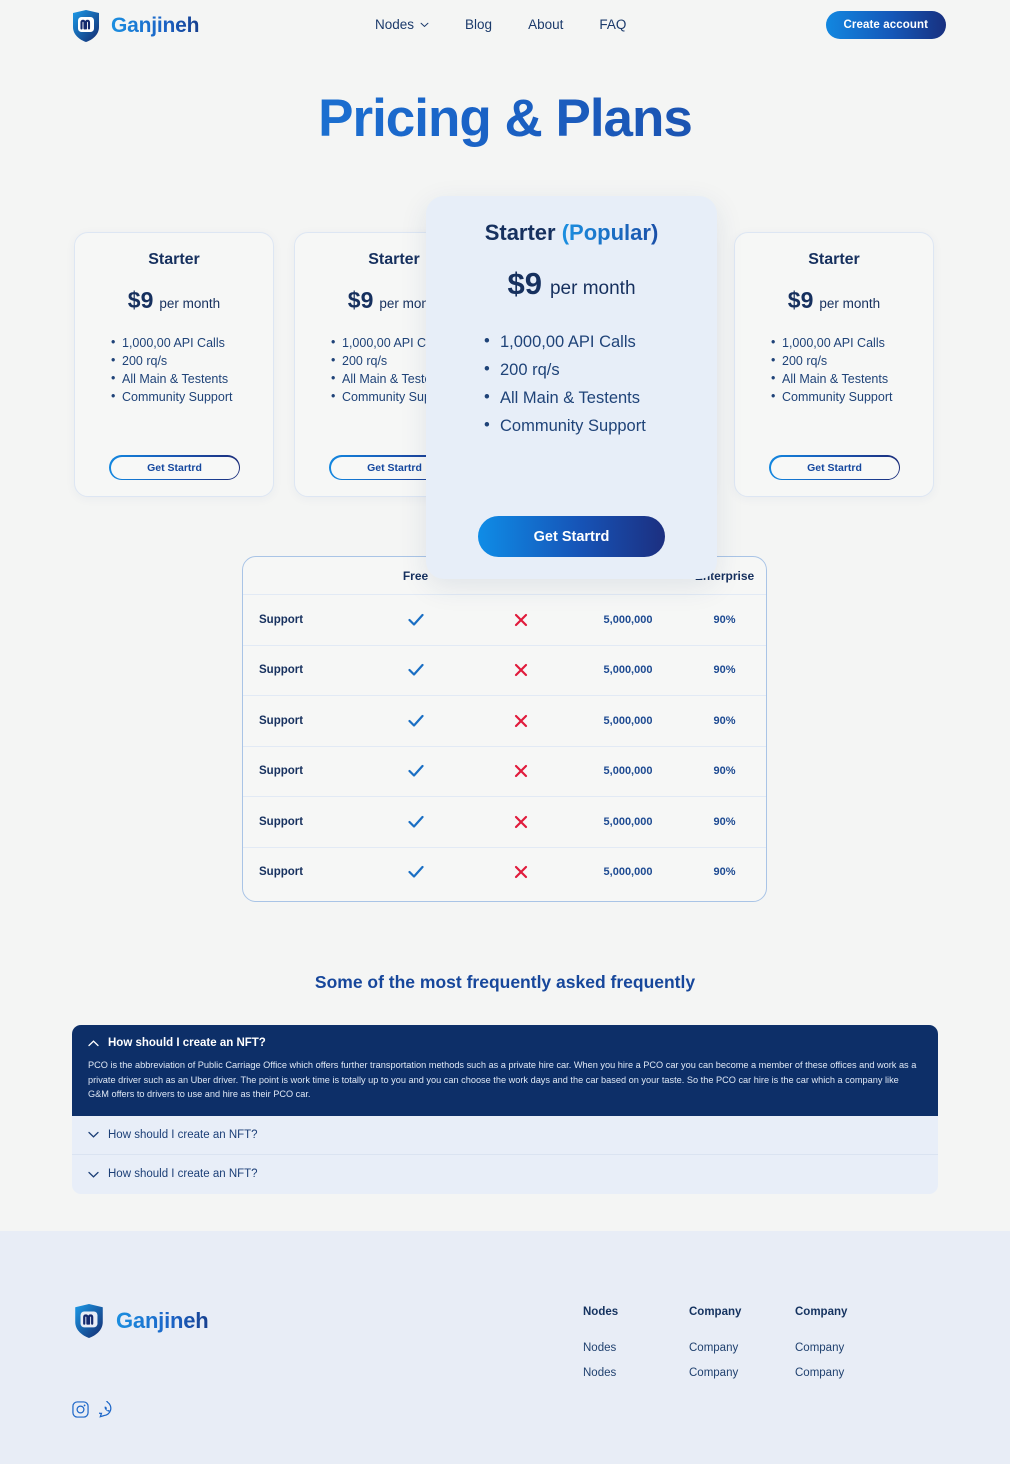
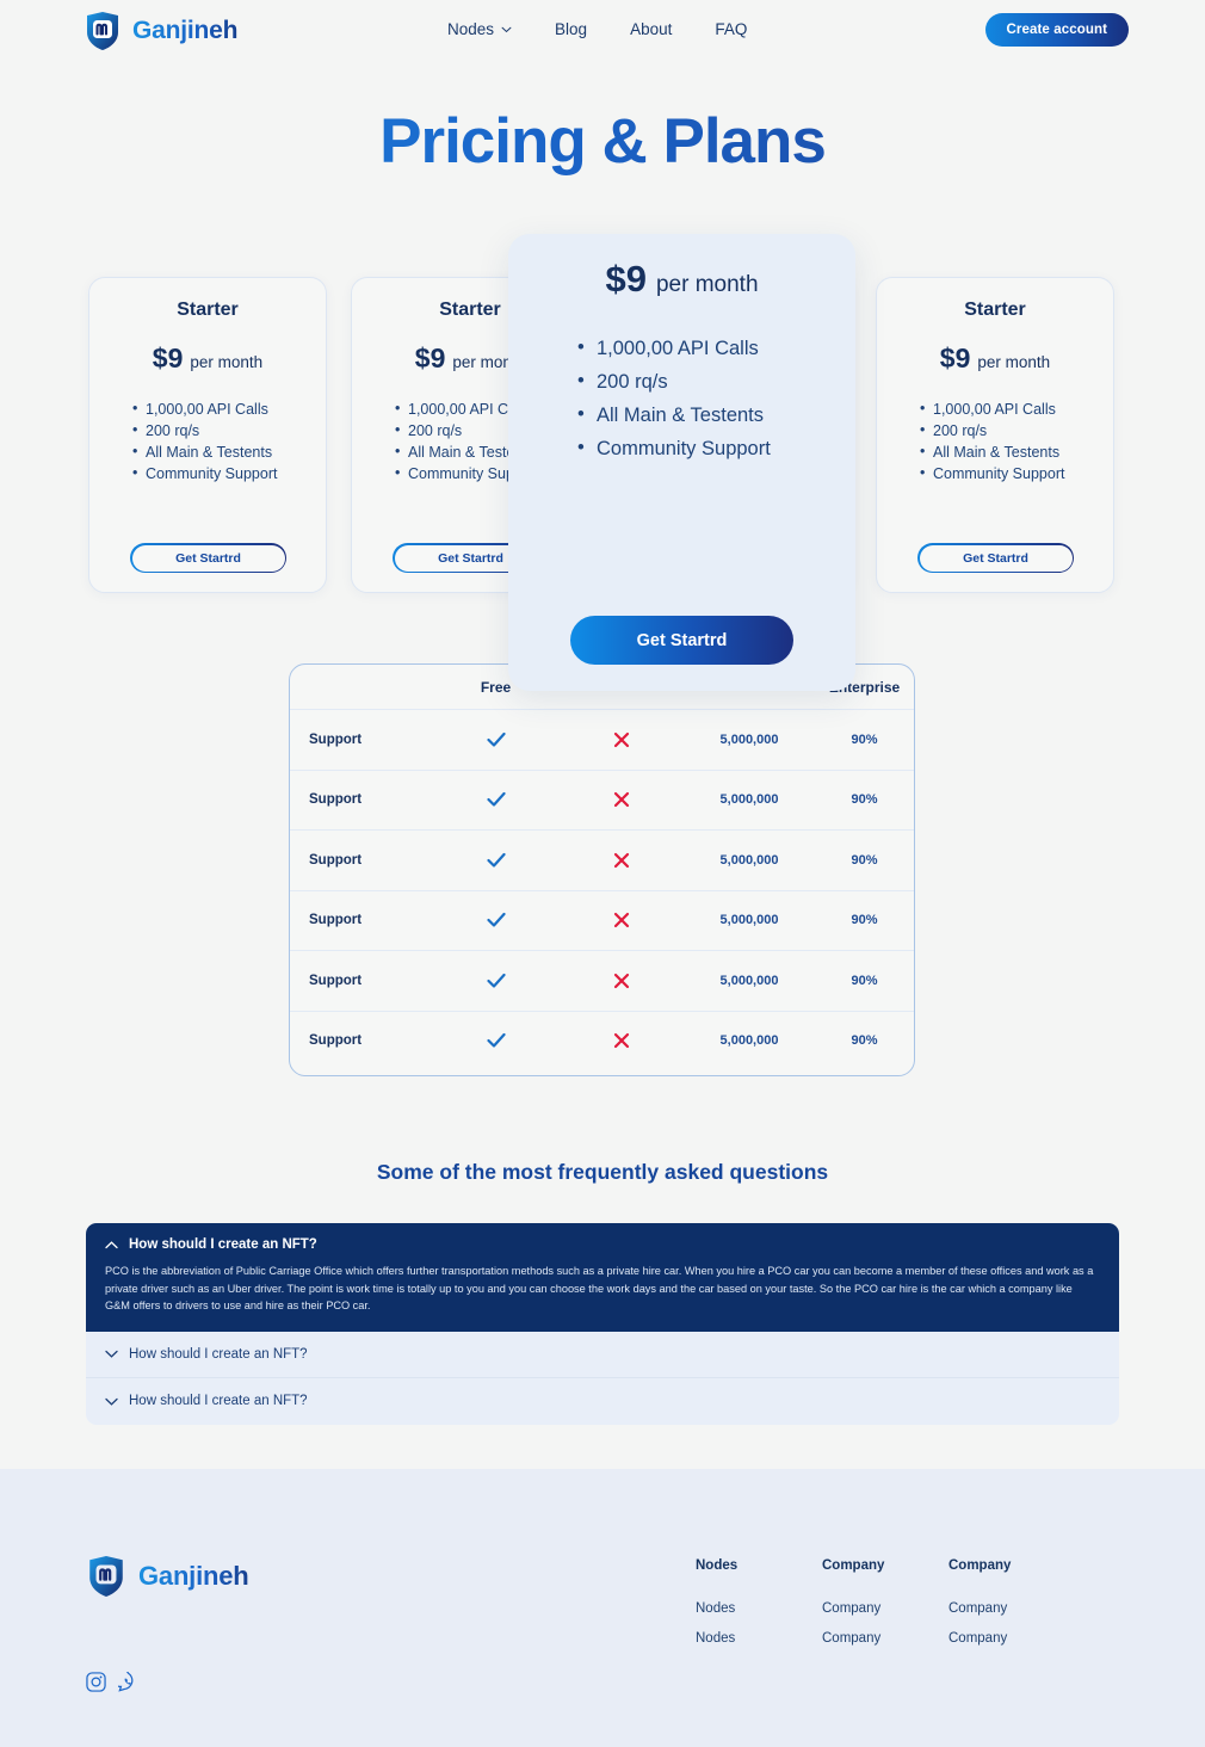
  Ganjineh
  Nodes
  Blog
  About
  FAQ
  Create account
  Pricing & Plans
  Starter
  $9 per month
  1,000,00 API Calls
  200 rq/s
  All Main & Testents
  Community Support
  Get Startrd
  Starter
  $9 per mo
  1,000,00 API C
  200 rq/s
  All Main & Test
  Get Startrd
  Starter
  $9 per month
  1,000,00 API Calls
  200 rq/s
  All Main & Testents
  Community Support
  Get Startrd
- Starter (Popular)
  $9 per month
  1,000,00 API Calls
  200 rq/s
  All Main & Testents
  Community Support
  Get Startrd
  Free
  terprise
  Support
  5,000,000
  90%
  Support
  5,000,000
  90%
  Support
  5,000,000
  90%
  Support
  5,000,000
  90%
  Support
  5,000,000
  90%
  Support
  5,000,000
  90%
- Some of the most frequently asked frequently
+ Some of the most frequently asked questions
  How should I create an NFT?
  PCO is the abbreviation of Public Carriage Office which offers further transportation methods such as a private hire car. When you hire a PCO car you can become a member of these offices and work as a private driver such as an Uber driver. The point is work time is totally up to you and you can choose the work days and the car based on your taste. So the PCO car hire is the car which a company like G&M offers to drivers to use and hire as their PCO car.
  How should I create an NFT?
  How should I create an NFT?
  Ganjineh
  Nodes
  Nodes
  Nodes
  Company
  Company
  Company
  Company
  Company
  Company
